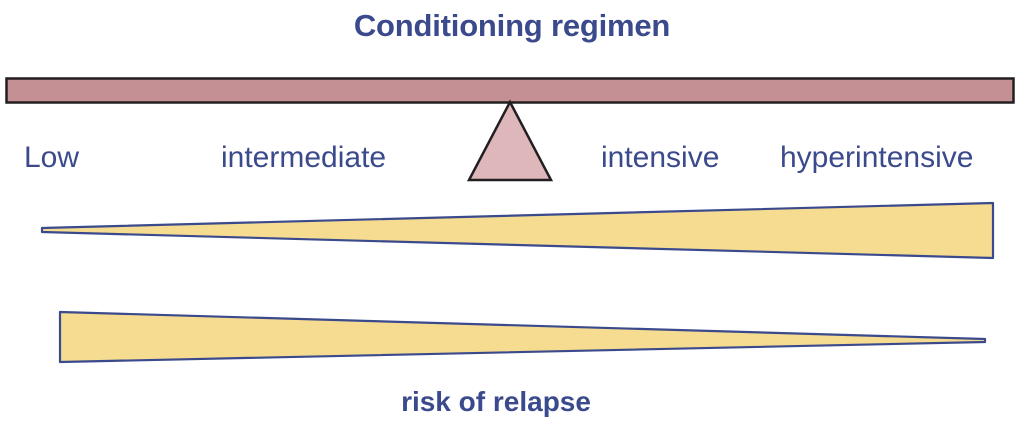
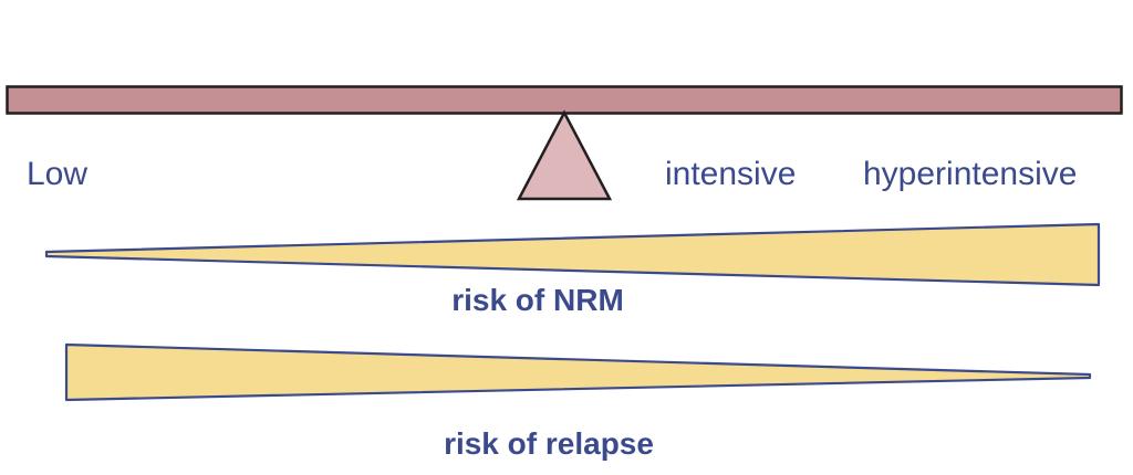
- Conditioning regimen
  Low
- intermediate
  intensive
  hyperintensive
+ risk of NRM
  risk of relapse
